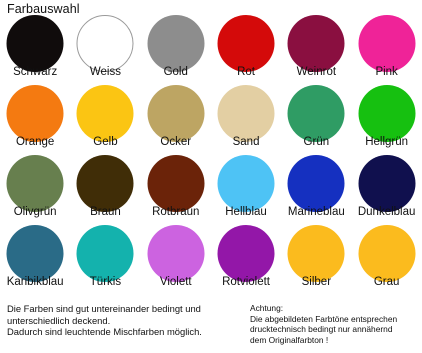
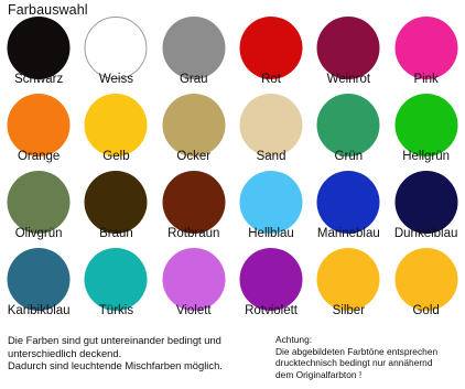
  Farbauswahl
  Schwarz
  Weiss
- Gold
+ Grau
  Rot
  Weinrot
  Pink
  Orange
  Gelb
  Ocker
  Sand
  Grün
  Hellgrün
  Olivgrün
  Braun
  Rotbraun
  Hellblau
  Marineblau
  Dunkelblau
  Karibikblau
  Türkis
  Violett
  Rotviolett
  Silber
- Grau
+ Gold
  Die Farben sind gut untereinander bedingt und
  unterschiedlich deckend.
  Dadurch sind leuchtende Mischfarben möglich.
  Achtung:
  Die abgebildeten Farbtöne entsprechen
  drucktechnisch bedingt nur annähernd
  dem Originalfarbton !
